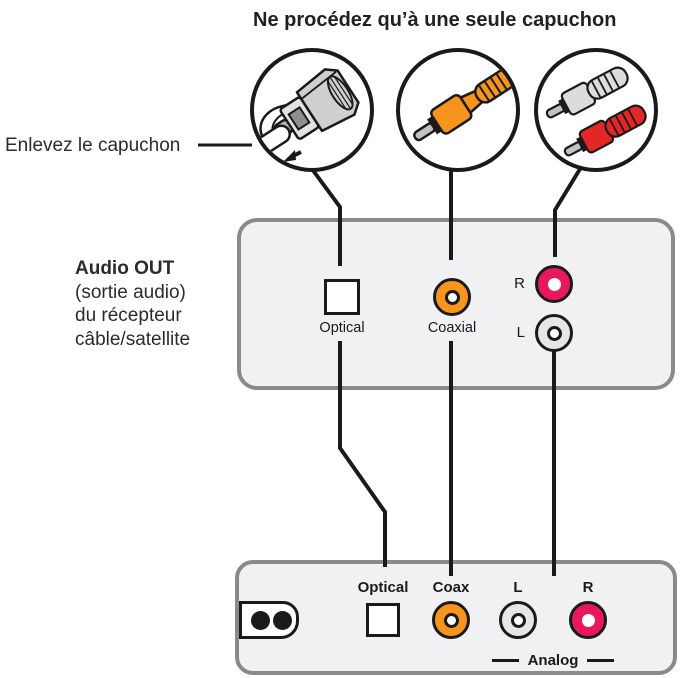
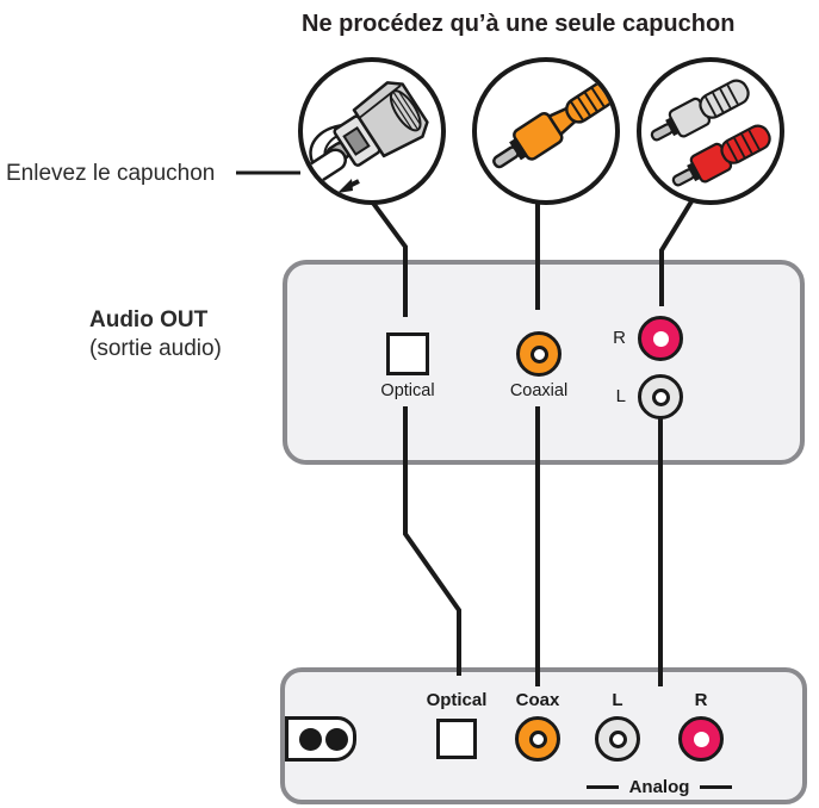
  Optical
  Coaxial
  R
  L
  Optical
  Coax
  L
  R
  Analog
  Ne procédez qu’à une seule capuchon
  Enlevez le capuchon
  Audio OUT
  (sortie audio)
- du récepteur
- câble/satellite
